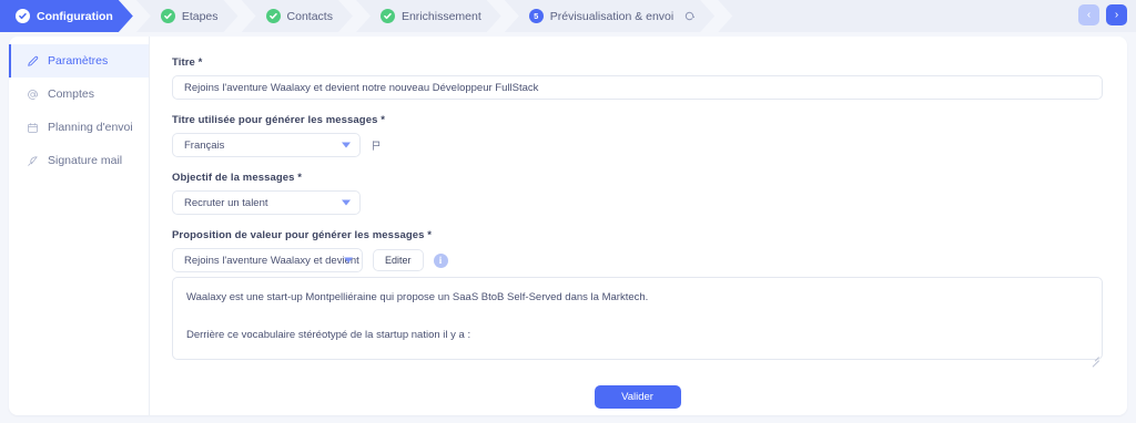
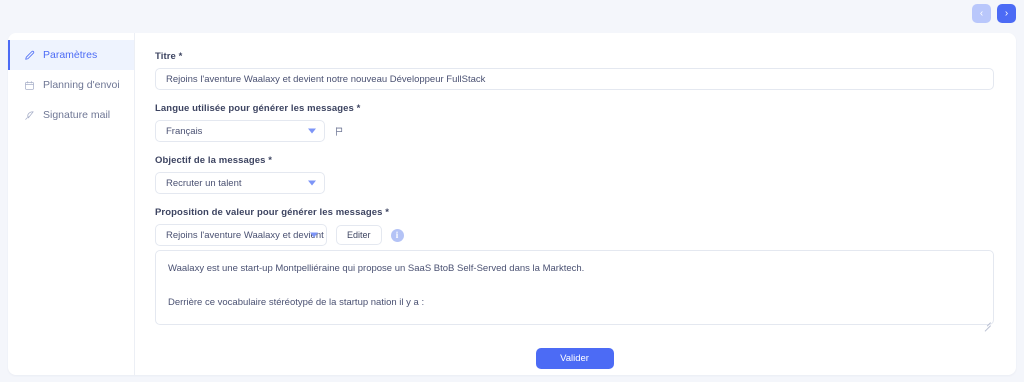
- Configuration
- Etapes
- Contacts
- Enrichissement
- 5
- Prévisualisation & envoi
  ‹
  ›
  Paramètres
- Comptes
  Planning d'envoi
  Signature mail
  Titre *
  Rejoins l'aventure Waalaxy et devient notre nouveau Développeur FullStack
- Titre utilisée pour générer les messages *
+ Langue utilisée pour générer les messages *
  Français
  Objectif de la messages *
  Recruter un talent
  Proposition de valeur pour générer les messages *
  Rejoins l'aventure Waalaxy et devient
  Editer
  i
  Waalaxy est une start-up Montpelliéraine qui propose un SaaS BtoB Self-Served dans la Marktech.
  Derrière ce vocabulaire stéréotypé de la startup nation il y a :
  Valider
